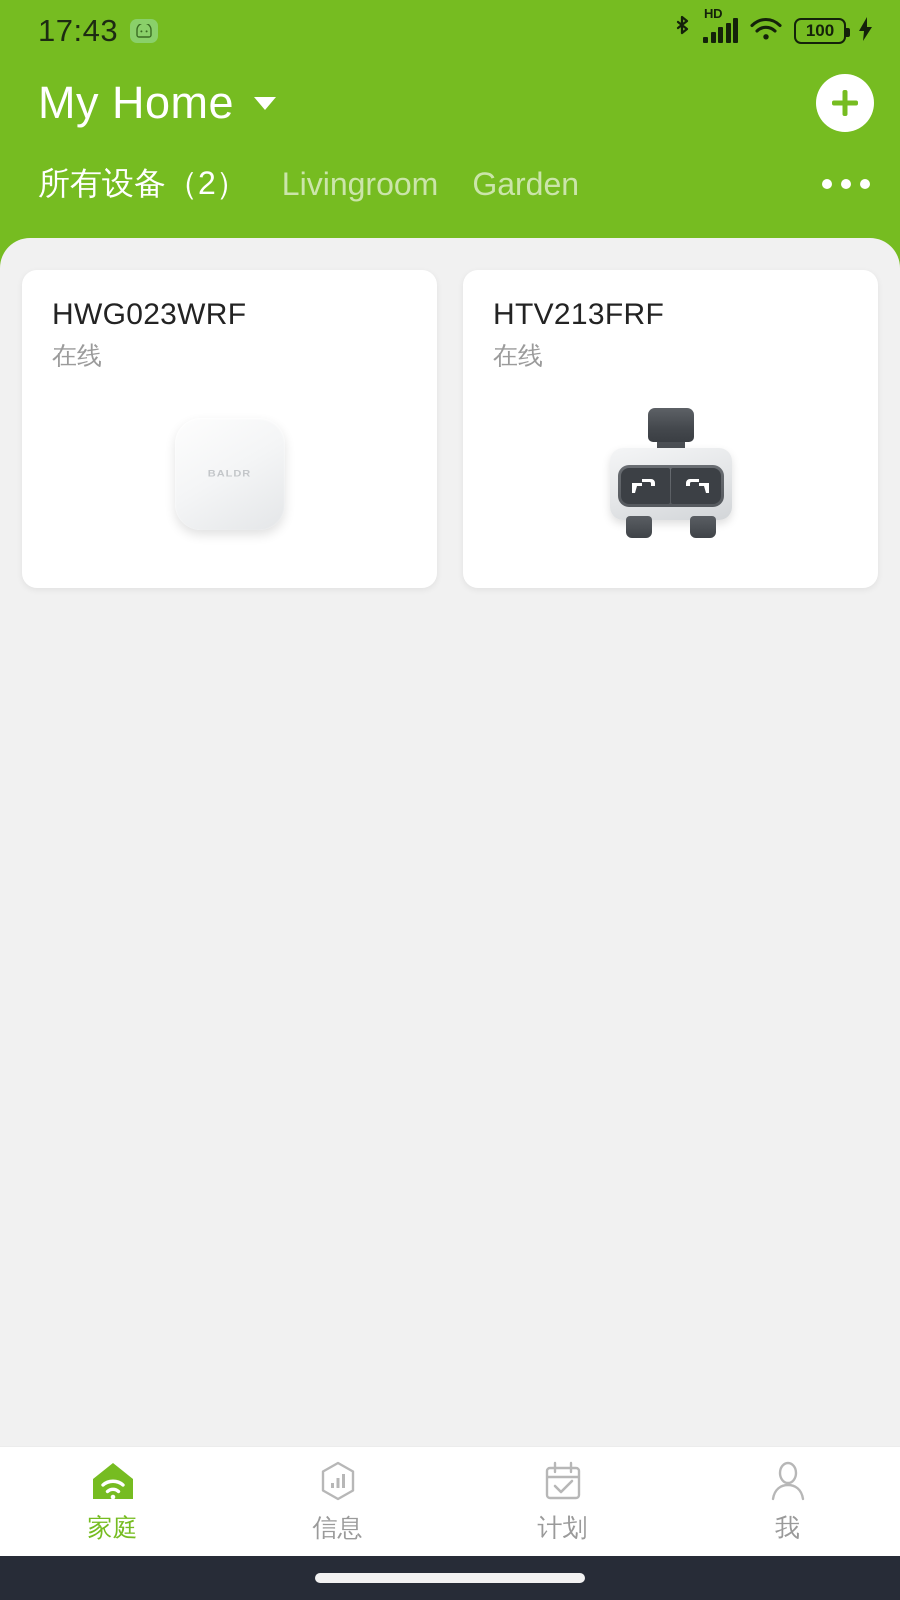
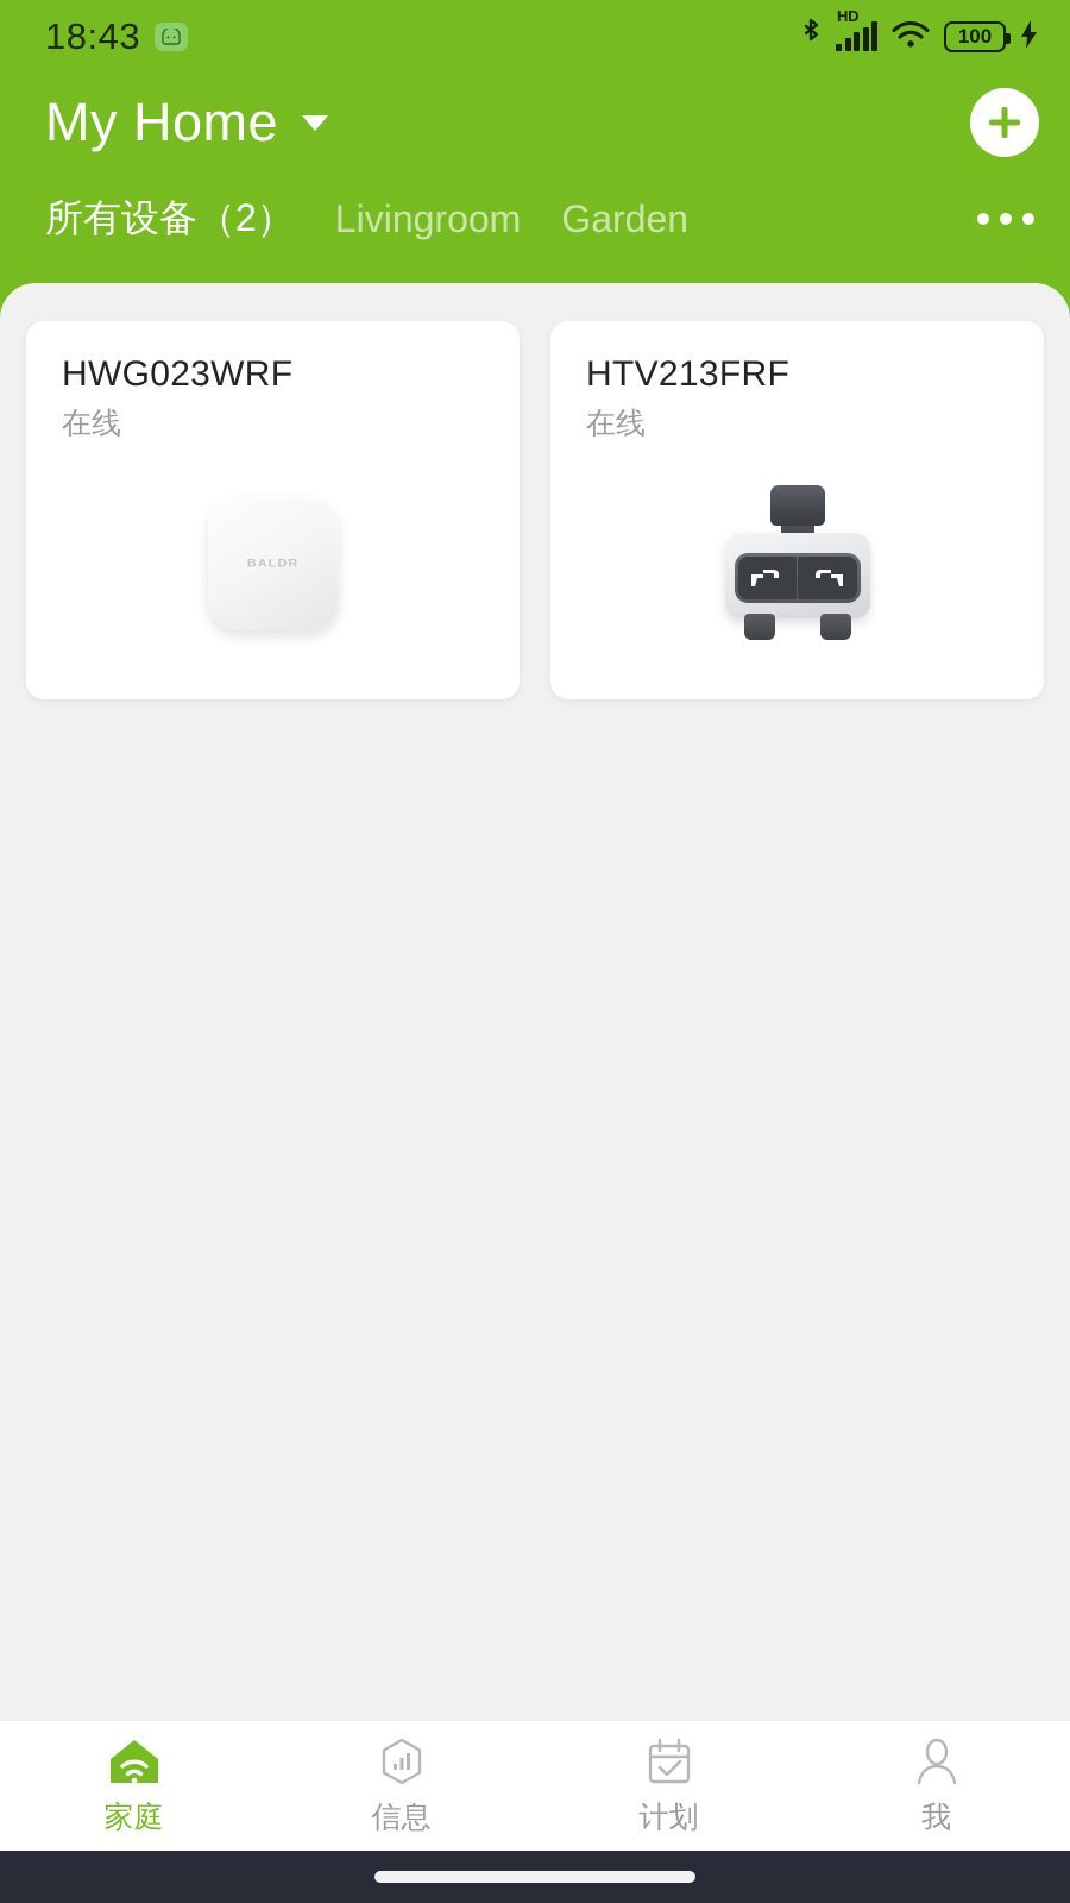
- 17:43
+ 18:43
  HD
  100
  My Home
  所有设备（2）
  Livingroom
  Garden
  HWG023WRF
  在线
  BALDR
  HTV213FRF
  在线
  家庭
  信息
  计划
  我
